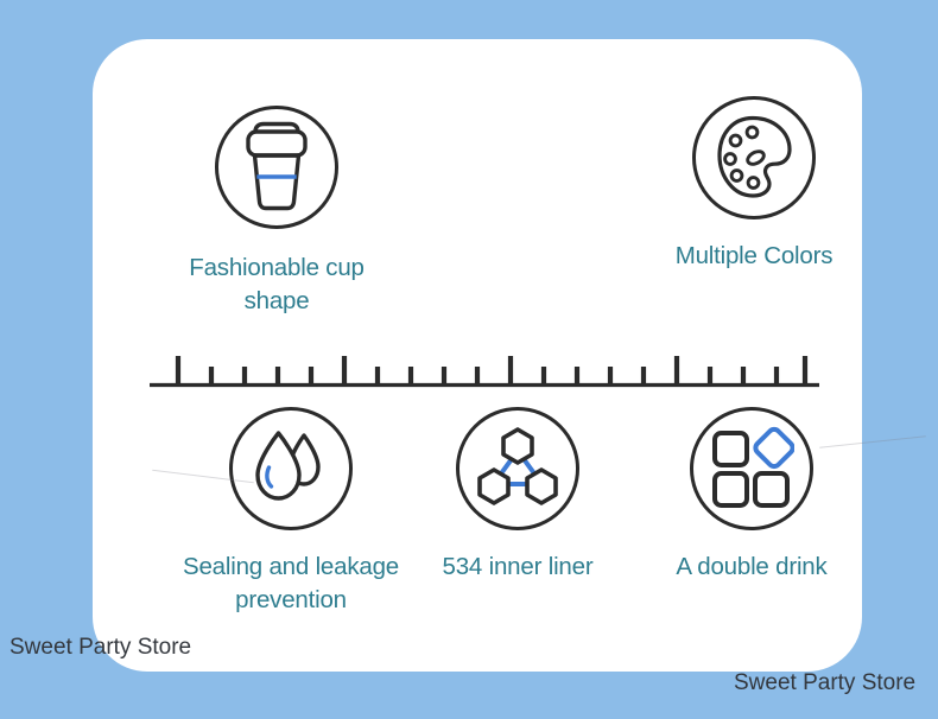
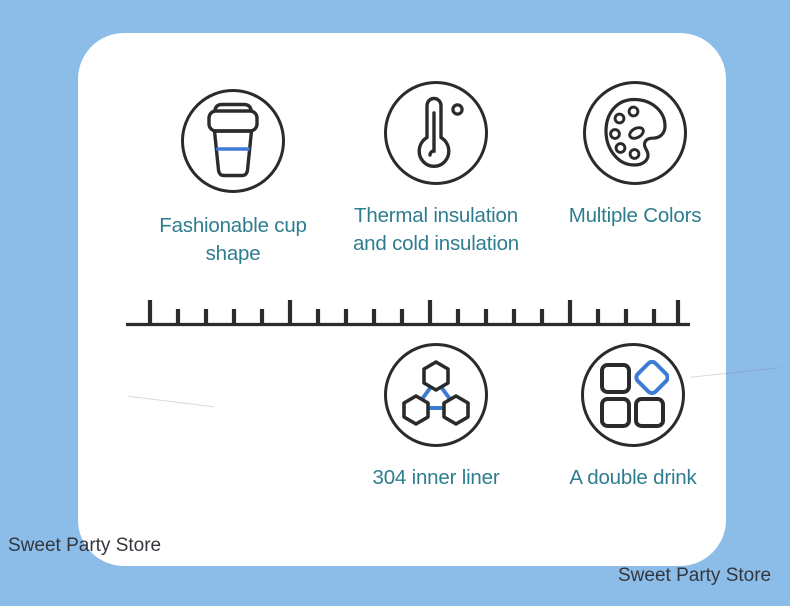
  Fashionable cup
  shape
+ Thermal insulation
+ and cold insulation
  Multiple Colors
- Sealing and leakage
- prevention
- 534 inner liner
+ 304 inner liner
  A double drink
  Sweet Party Store
  Sweet Party Store
